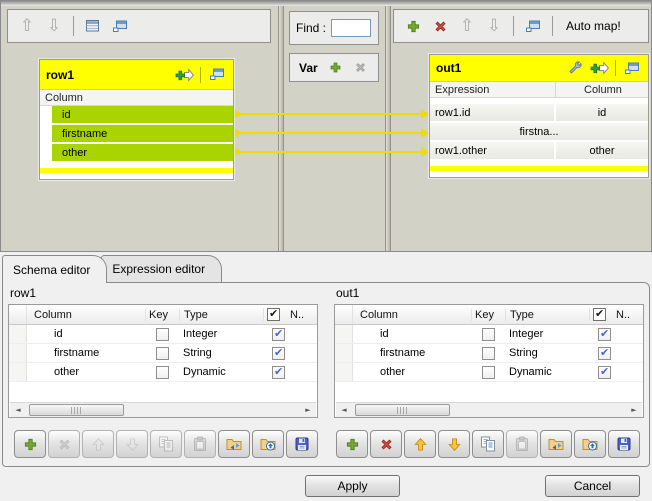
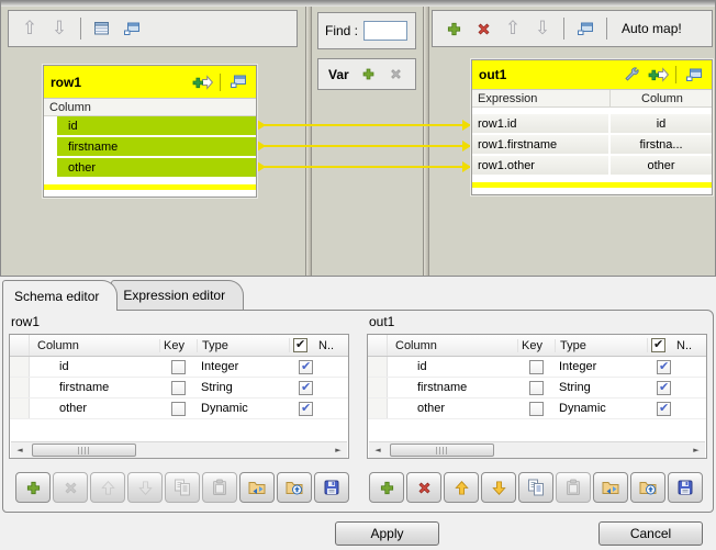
  ⇧
  ⇩
  row1
  Column
  id
  firstname
  other
  Find :
  Var
  ⇧
  ⇩
  Auto map!
  out1
  Expression
  Column
  row1.id
  id
+ row1.firstname
  firstna...
  row1.other
  other
  Schema editor
  Expression editor
  row1
  out1
  Column
  Key
  Type
  N..
  id
  Integer
  firstname
  String
  other
  Dynamic
  ◄
  ►
  Column
  Key
  Type
  N..
  id
  Integer
  firstname
  String
  other
  Dynamic
  ◄
  ►
  Apply
  Cancel
